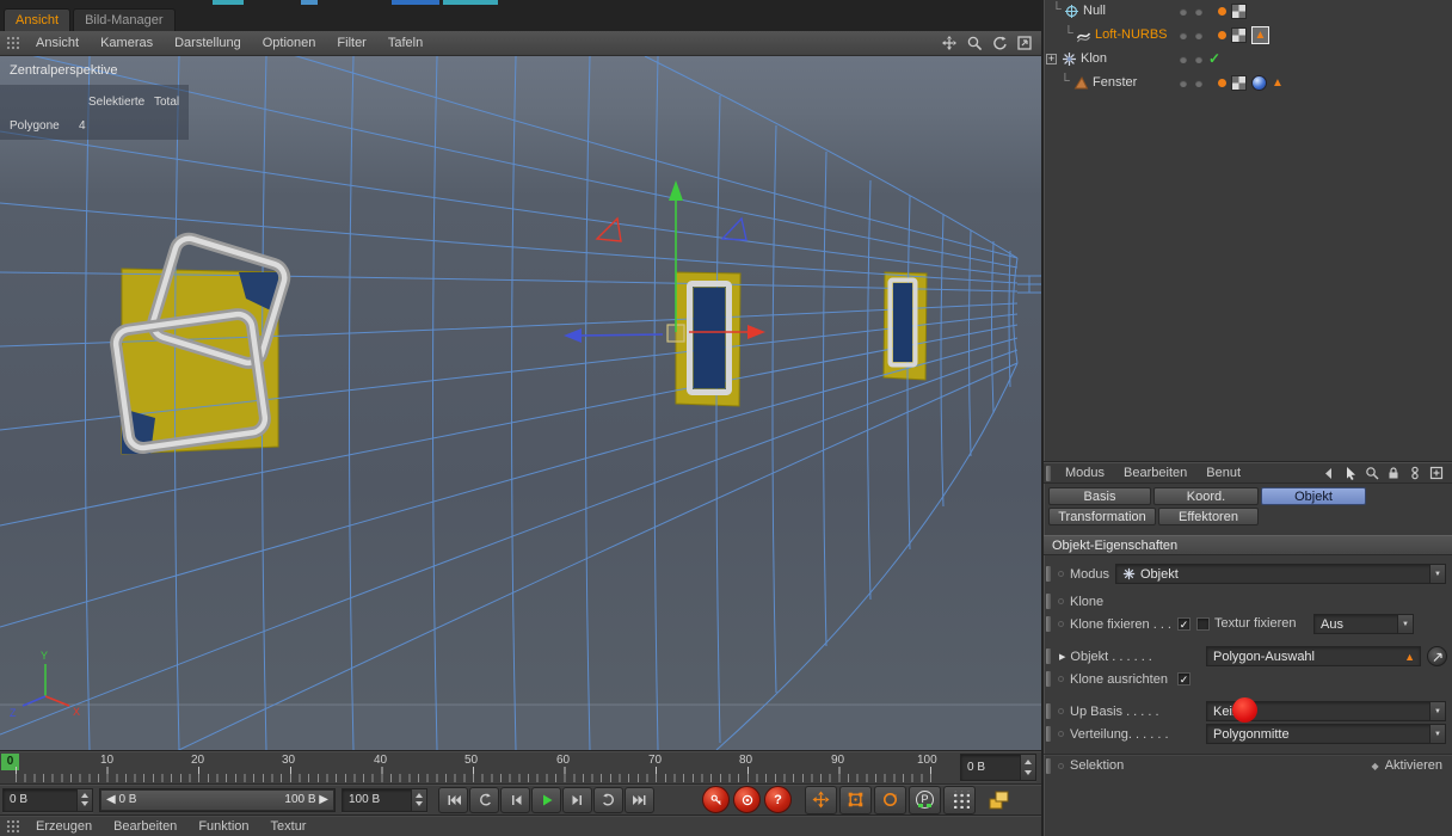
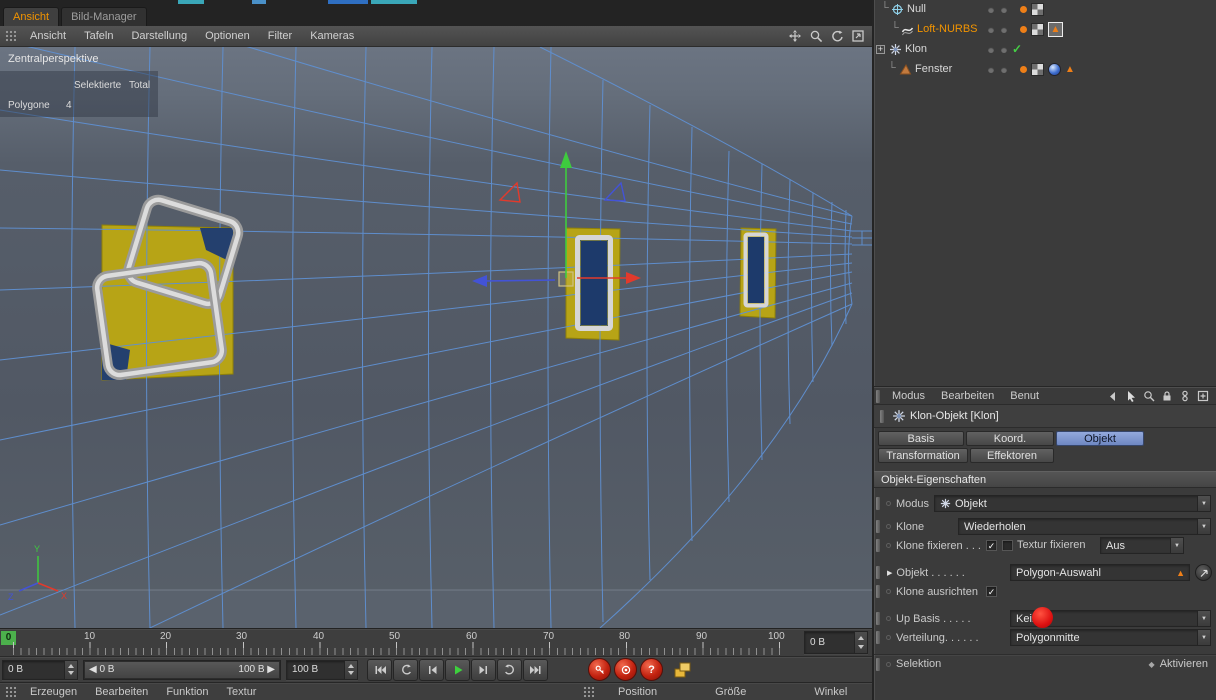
  Ansicht
  Bild-Manager
  Ansicht
- Kameras
+ Tafeln
  Darstellung
  Optionen
  Filter
- Tafeln
+ Kameras
  Zentralperspektive
  Selektierte
  Total
  Polygone
  4
  Y
  X
  Z
  0
  10
  20
  30
  40
  50
  60
  70
  80
  90
  100
  0 B
  0 B
  ◀ 0 B
  100 B ▶
  100 B
  ?
- P
  Erzeugen
  Bearbeiten
  Funktion
  Textur
+ Position
+ Größe
+ Winkel
  └
  Null
  └
  Loft-NURBS
  ▲
  +
  Klon
  ✓
  └
  Fenster
  ▲
  Modus
  Bearbeiten
  Benut
+ Klon-Objekt [Klon]
  Basis
  Koord.
  Objekt
  Transformation
  Effektoren
  Objekt-Eigenschaften
  Modus
  Objekt
  Klone
+ Wiederholen
  Klone fixieren . . .
  ✓
  Textur fixieren
  Aus
  Objekt . . . . . .
  Polygon-Auswahl
  ▲
  Klone ausrichten
  ✓
  Up Basis . . . . .
  Verteilung. . . . . .
  Polygonmitte
  Selektion
  ◆
  Aktivieren
